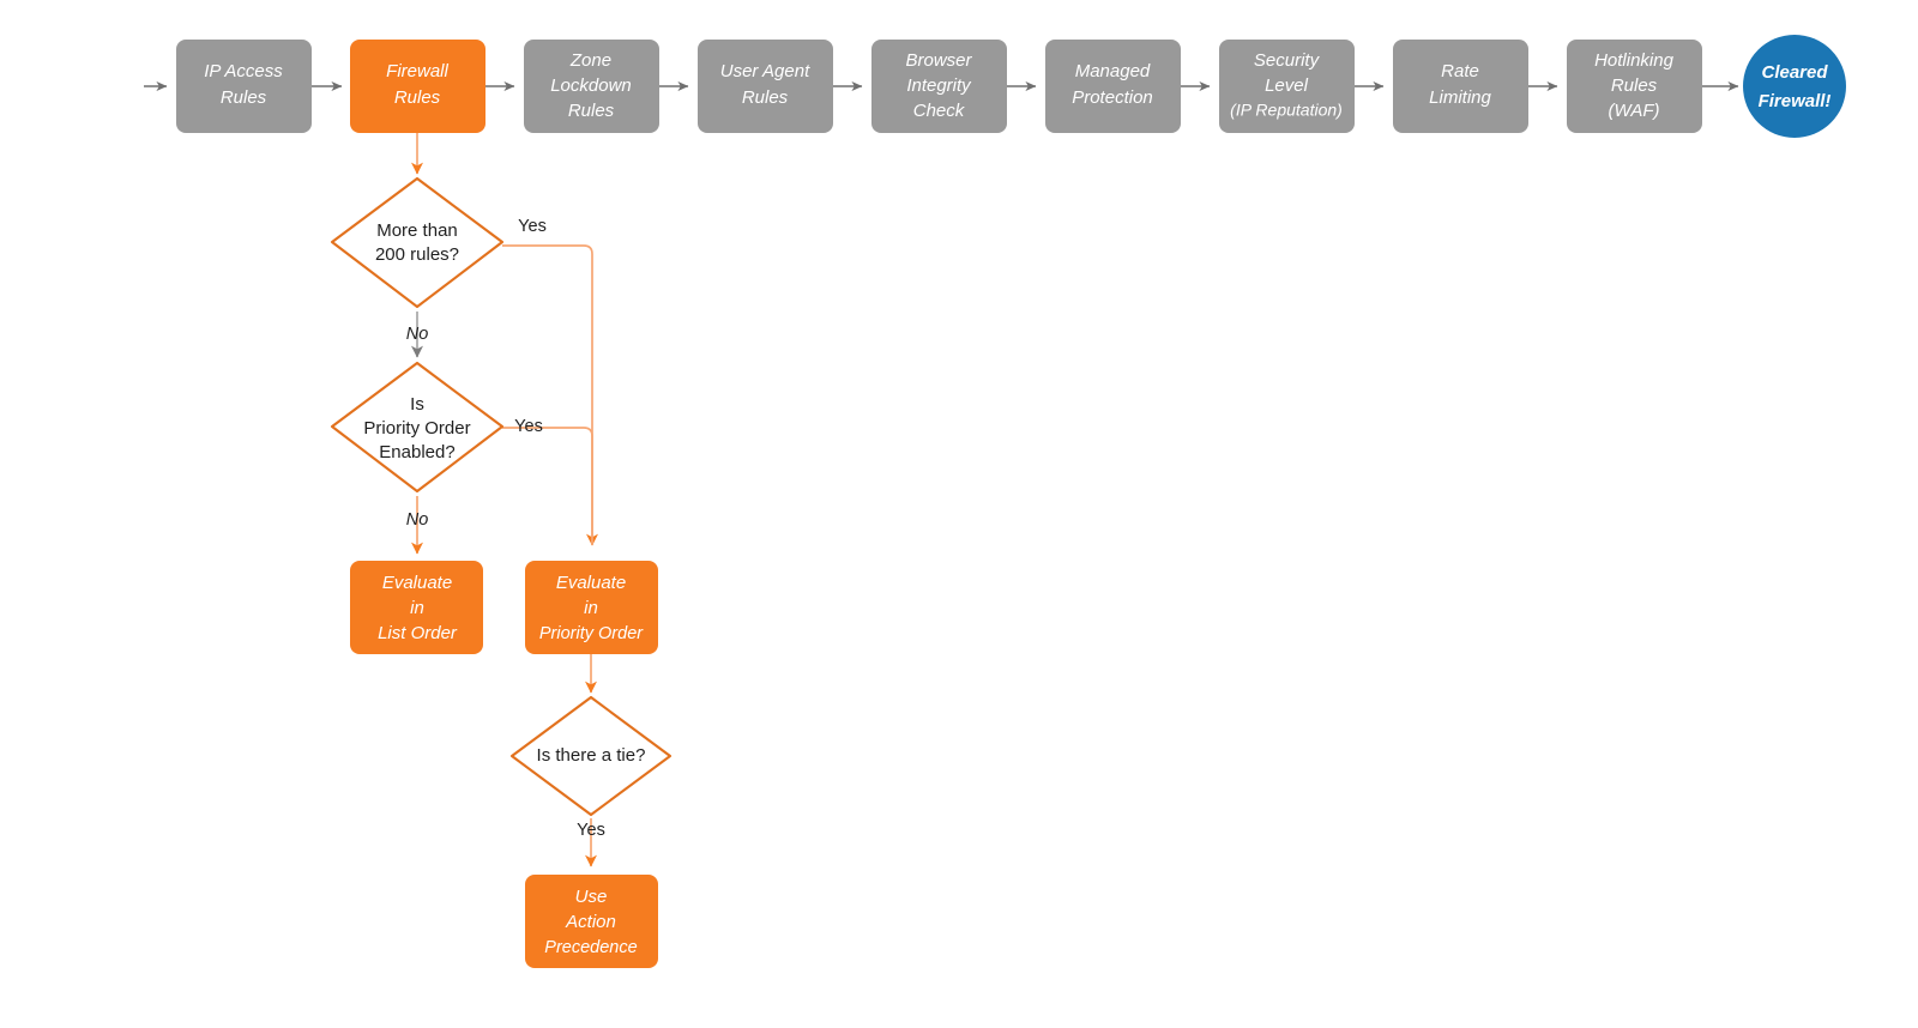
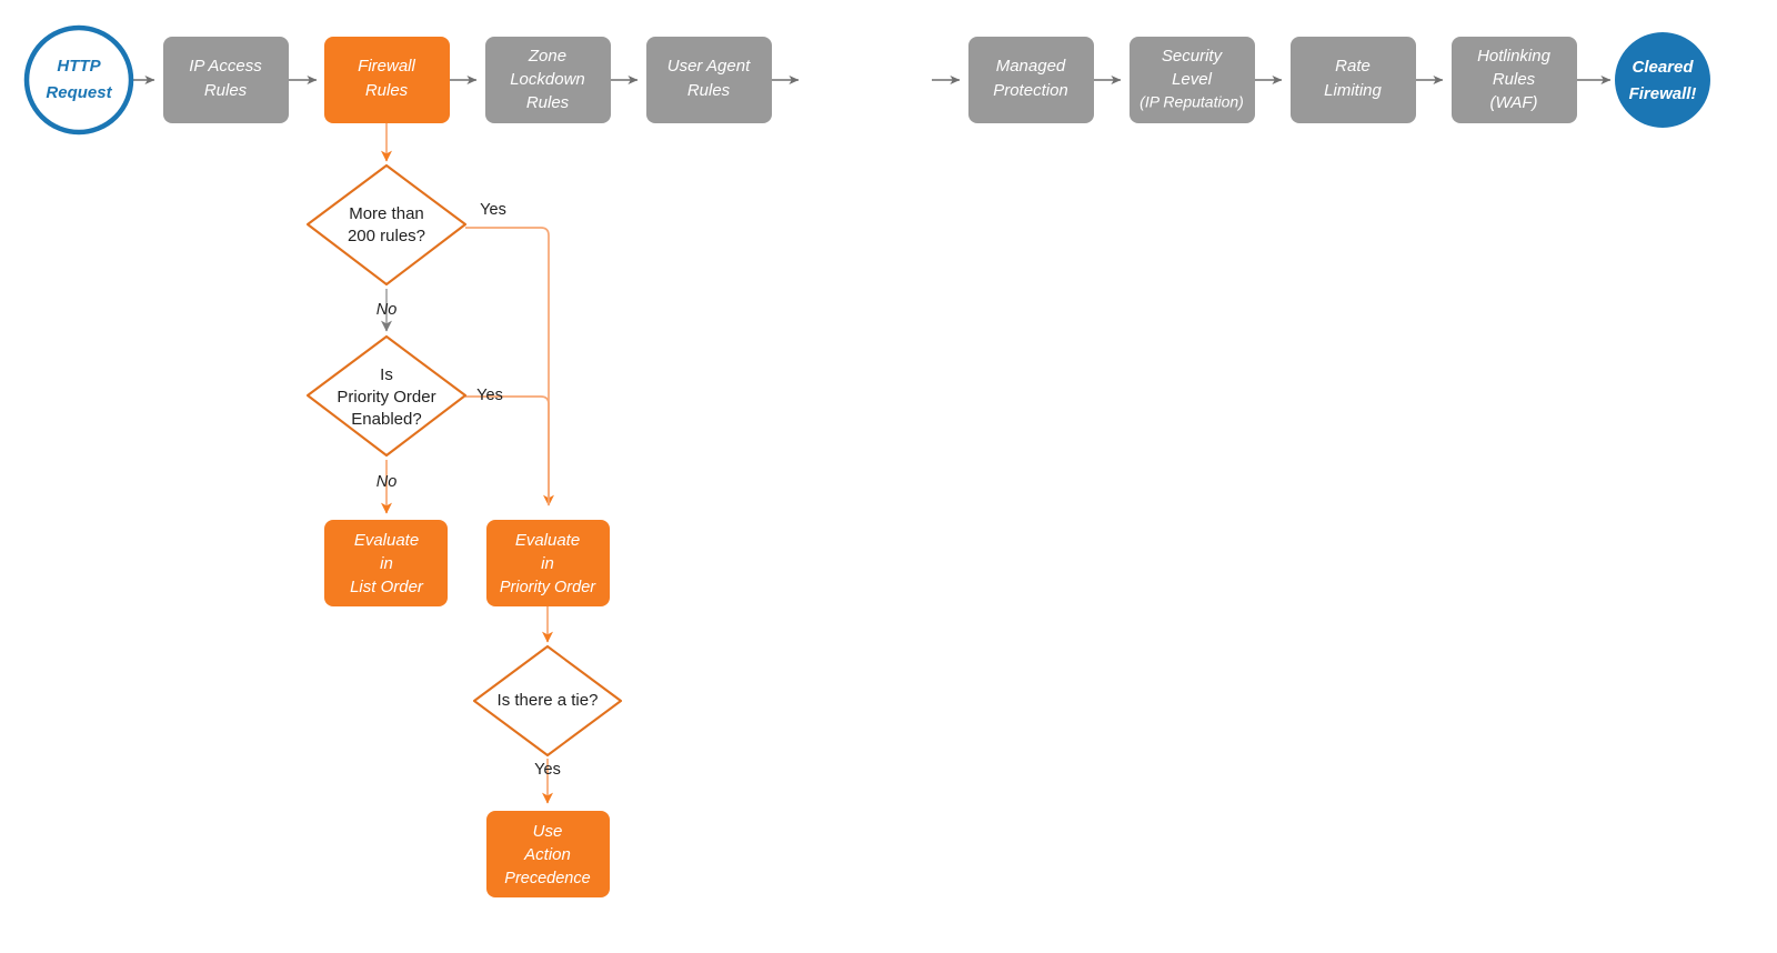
  Yes
  No
  Yes
  No
  Yes
+ HTTP
+ Request
  IP Access
  Rules
  Firewall
  Rules
  Zone
  Lockdown
  Rules
  User Agent
  Rules
- Browser
- Integrity
- Check
  Managed
  Protection
  Security
  Level
  (IP Reputation)
  Rate
  Limiting
  Hotlinking
  Rules
  (WAF)
  Cleared
  Firewall!
  More than
  200 rules?
  Is
  Priority Order
  Enabled?
  Is there a tie?
  Evaluate
  in
  List Order
  Evaluate
  in
  Priority Order
  Use
  Action
  Precedence
